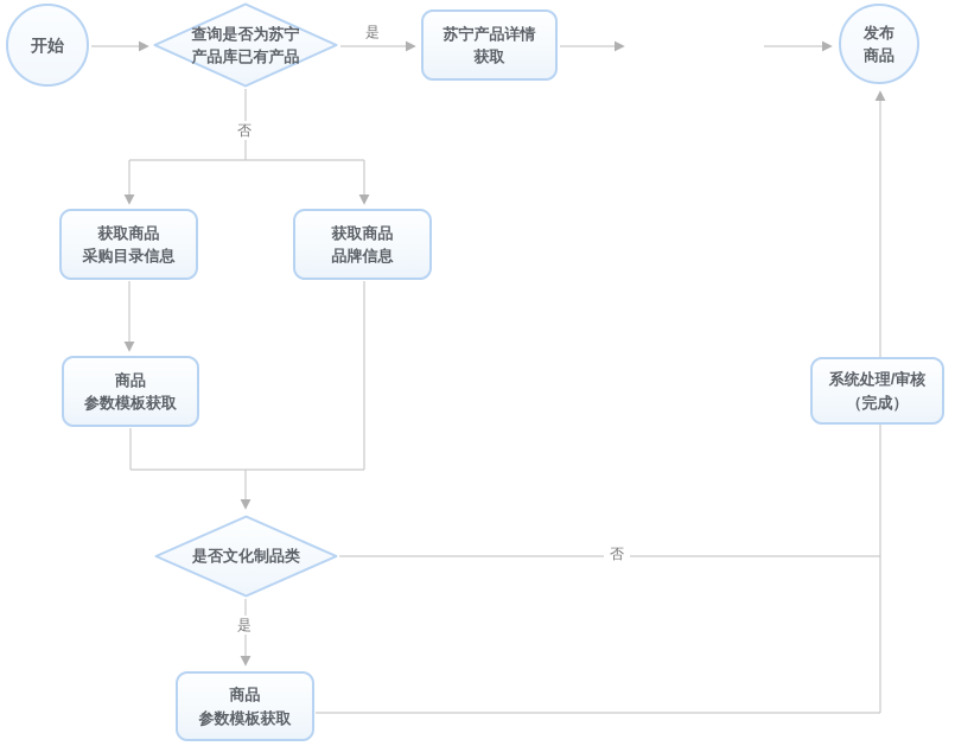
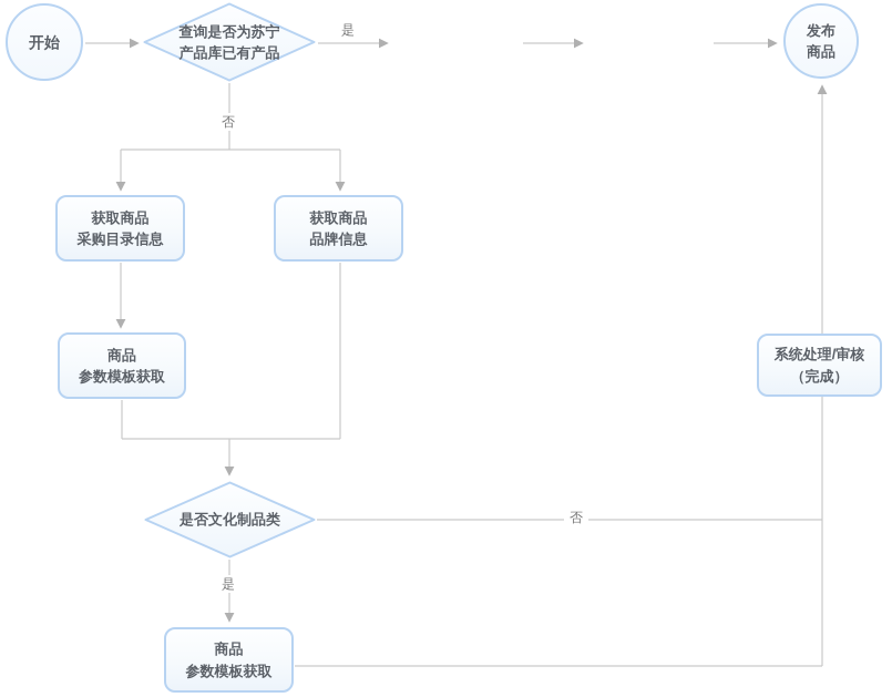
  开始
  查询是否为苏宁
  产品库已有产品
- 苏宁产品详情
- 获取
  发布
  商品
  获取商品
  采购目录信息
  获取商品
  品牌信息
  商品
  参数模板获取
  是否文化制品类
  商品
  参数模板获取
  系统处理/审核
  （完成）
  是
  否
  否
  是
